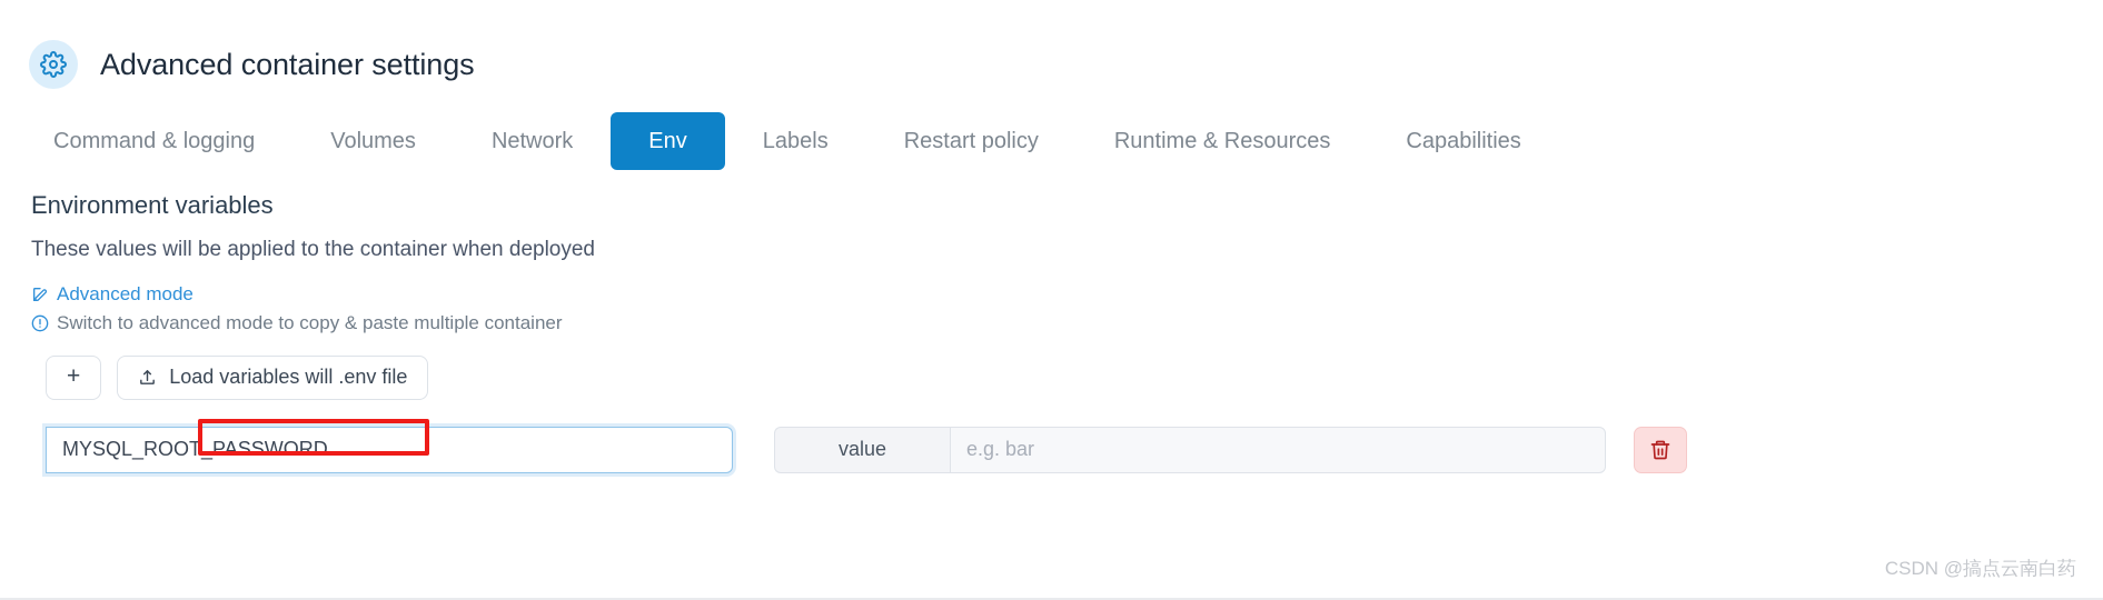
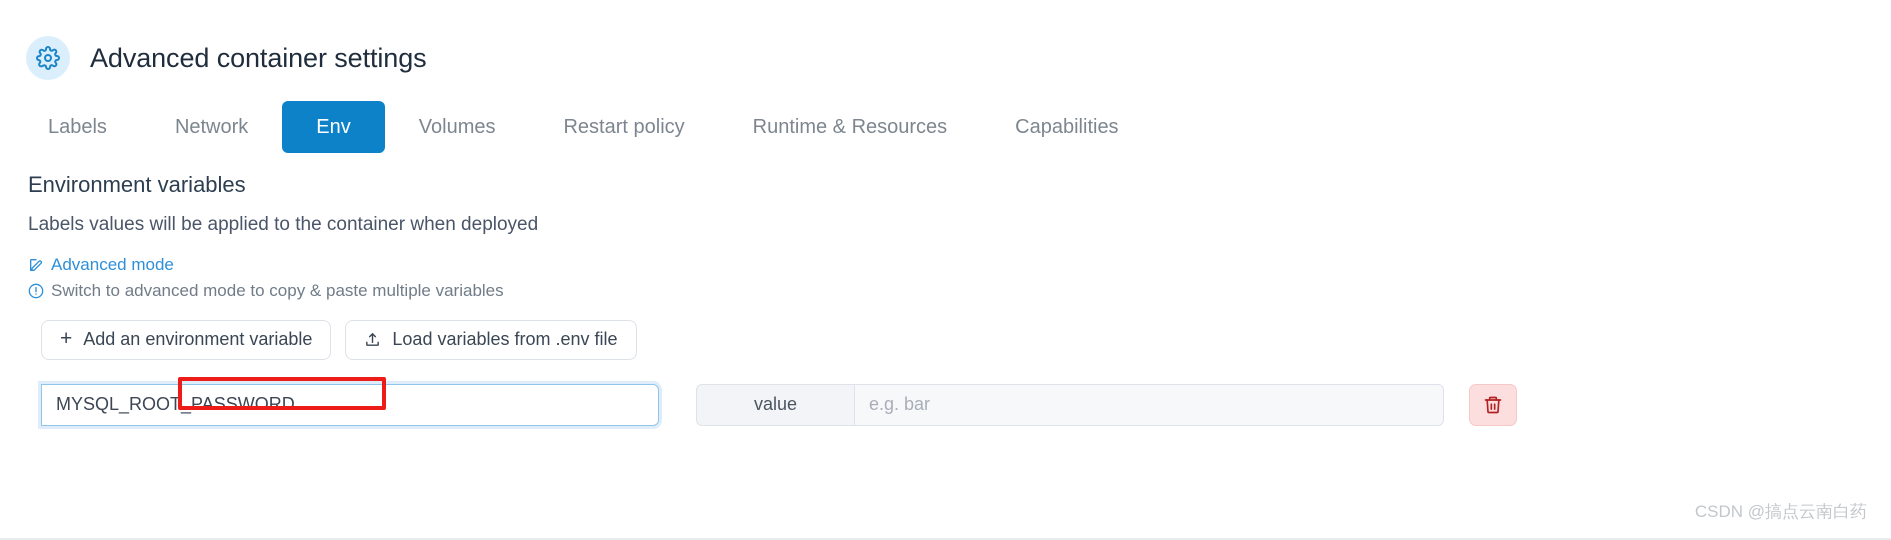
  Advanced container settings
- Command & logging
- Volumes
+ Labels
  Network
  Env
- Labels
+ Volumes
  Restart policy
  Runtime & Resources
  Capabilities
  Environment variables
- These values will be applied to the container when deployed
+ Labels values will be applied to the container when deployed
  Advanced mode
- Switch to advanced mode to copy & paste multiple container
+ Switch to advanced mode to copy & paste multiple variables
  +
+ Add an environment variable
- Load variables will .env file
+ Load variables from .env file
  MYSQL_ROOT_PASSWORD
  value
  e.g. bar
  CSDN @搞点云南白药
